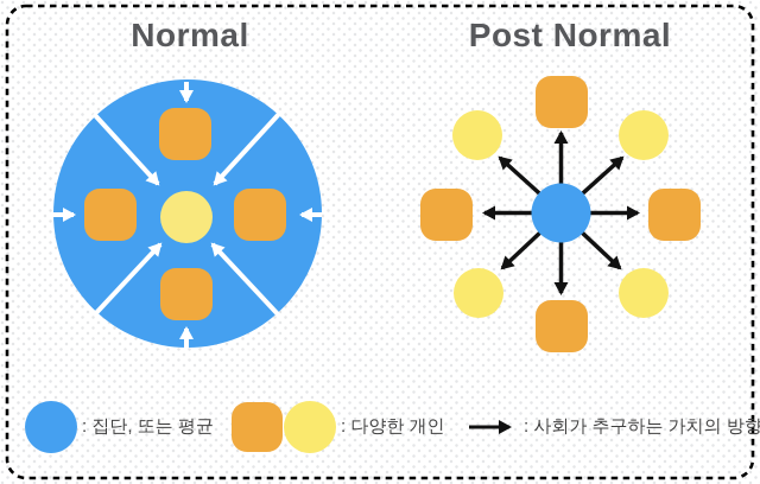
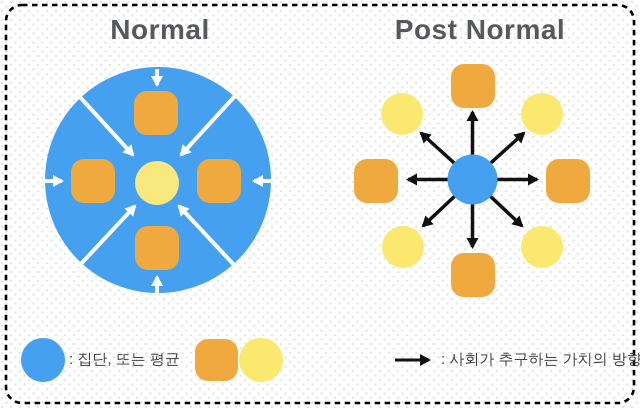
  Normal
  Post Normal
  : 집단, 또는 평균
- : 다양한 개인
  : 사회가 추구하는 가치의 방향
